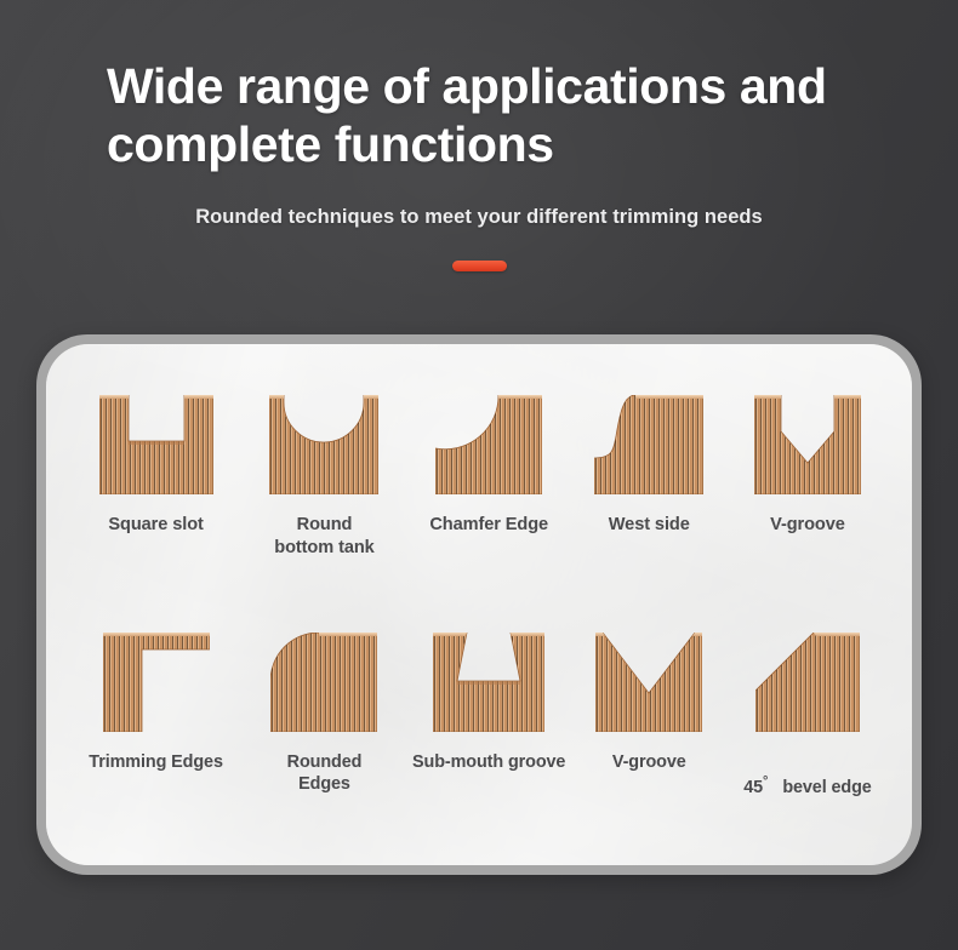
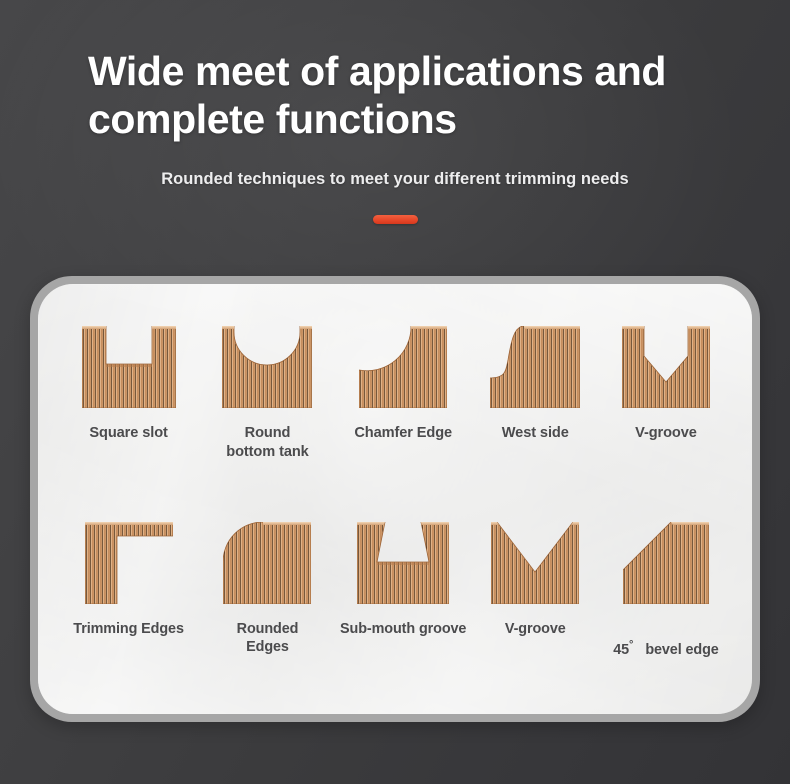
- Wide range of applications and complete functions
+ Wide meet of applications and complete functions
  Rounded techniques to meet your different trimming needs
  Square slot
  Round
  bottom tank
  Chamfer Edge
  West side
  V-groove
  Trimming Edges
  Rounded
  Edges
  Sub-mouth groove
  V-groove
  45° bevel edge
